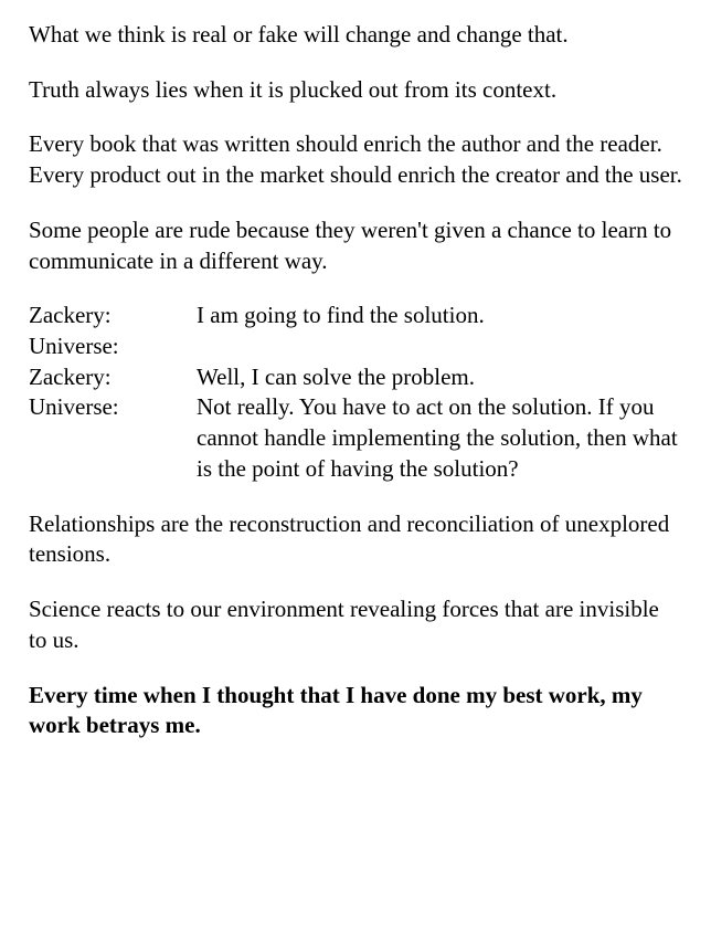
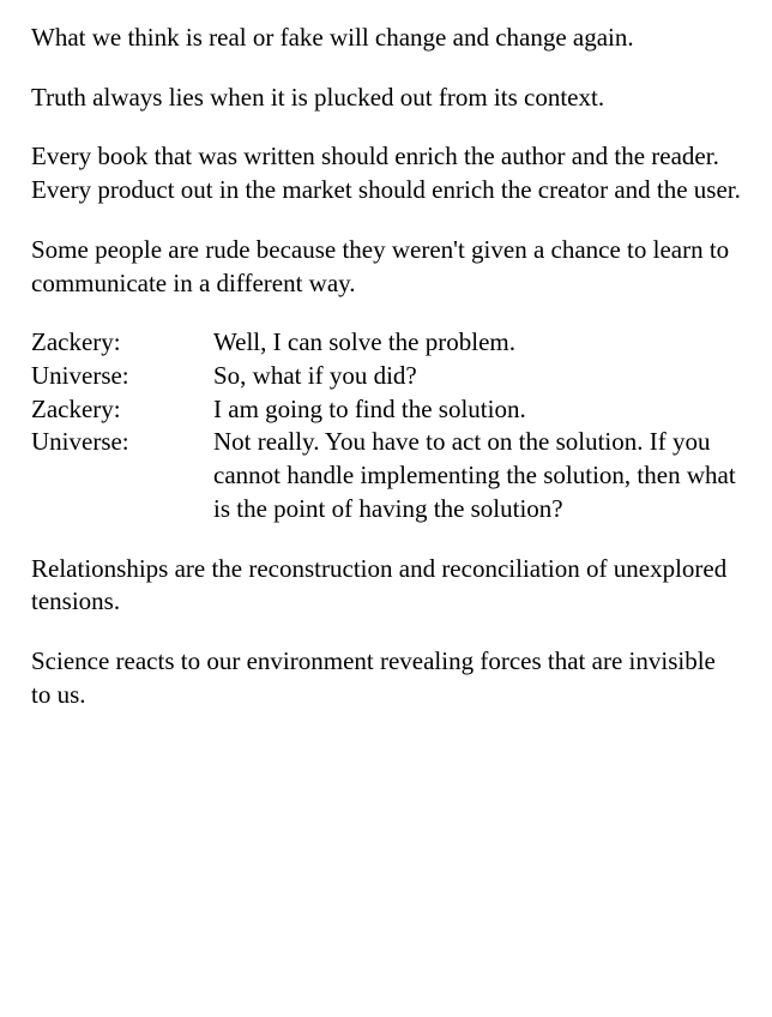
- What we think is real or fake will change and change that.
+ What we think is real or fake will change and change again.
  Truth always lies when it is plucked out from its context.
  Every book that was written should enrich the author and the reader. Every product out in the market should enrich the creator and the user.
  Some people are rude because they weren't given a chance to learn to communicate in a different way.
  Zackery:
- I am going to find the solution.
+ Well, I can solve the problem.
  Universe:
+ So, what if you did?
  Zackery:
- Well, I can solve the problem.
+ I am going to find the solution.
  Universe:
  Not really. You have to act on the solution. If you cannot handle implementing the solution, then what is the point of having the solution?
  Relationships are the reconstruction and reconciliation of unexplored tensions.
  Science reacts to our environment revealing forces that are invisible to us.
- Every time when I thought that I have done my best work, my work betrays me.
